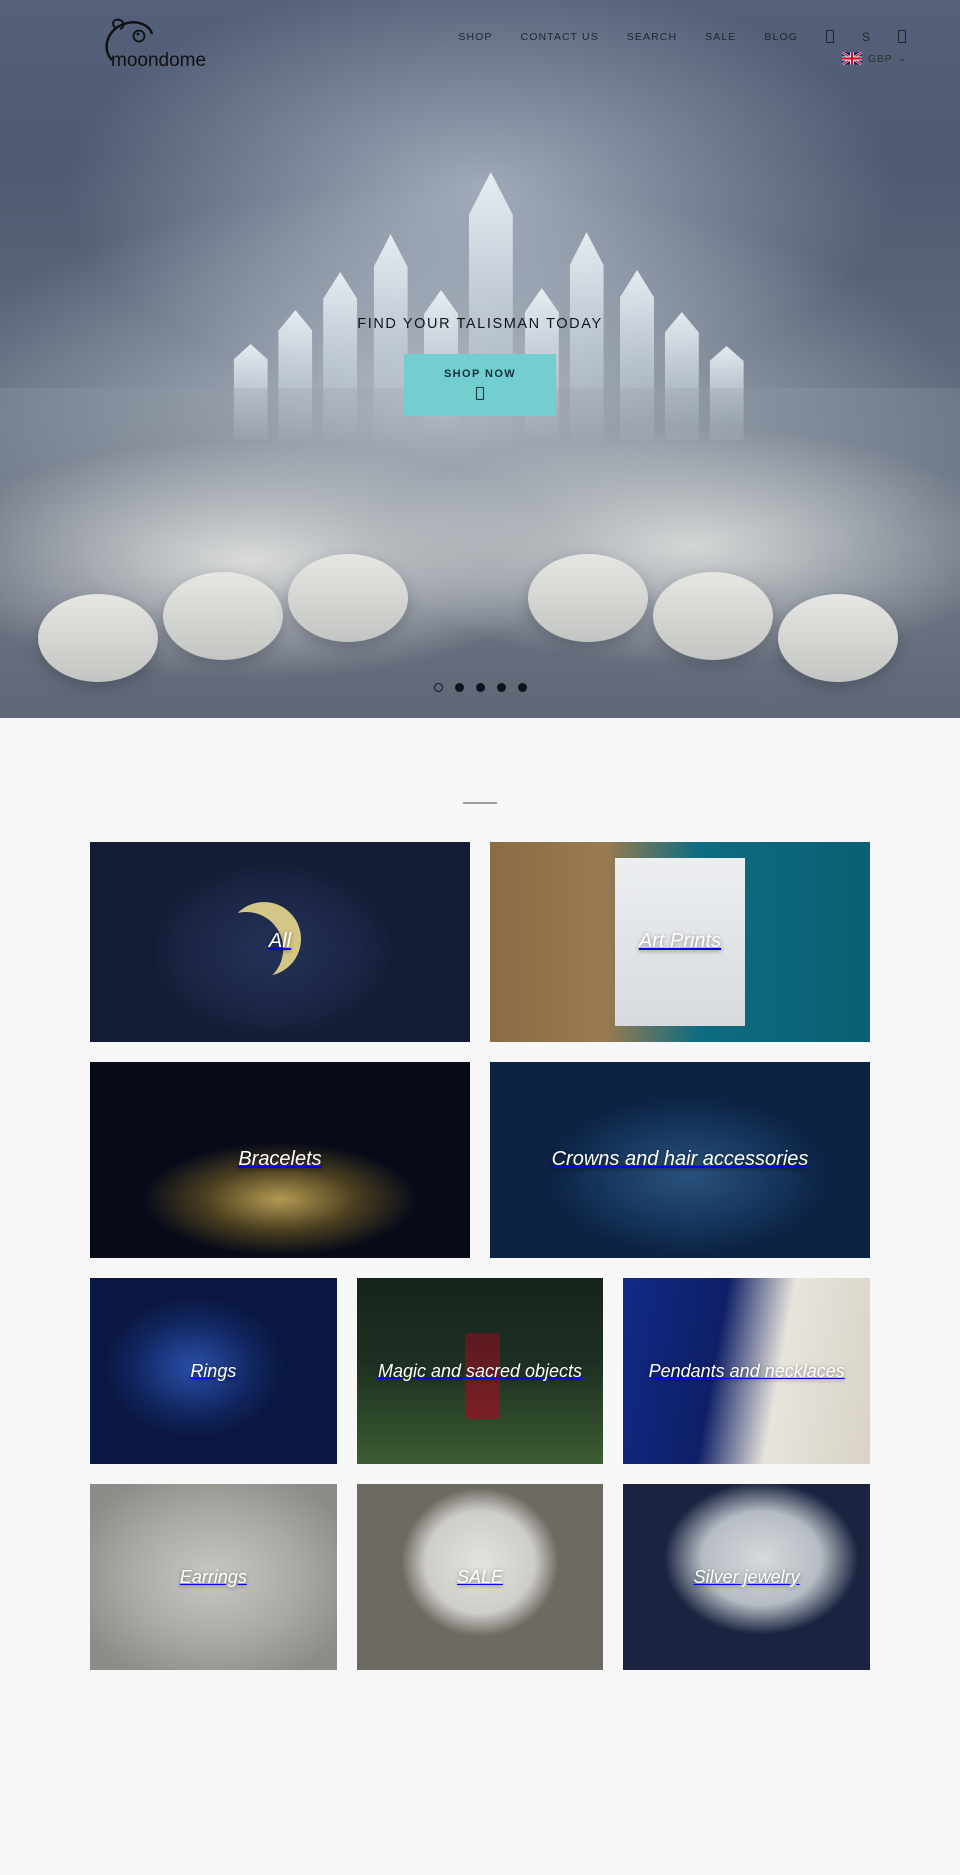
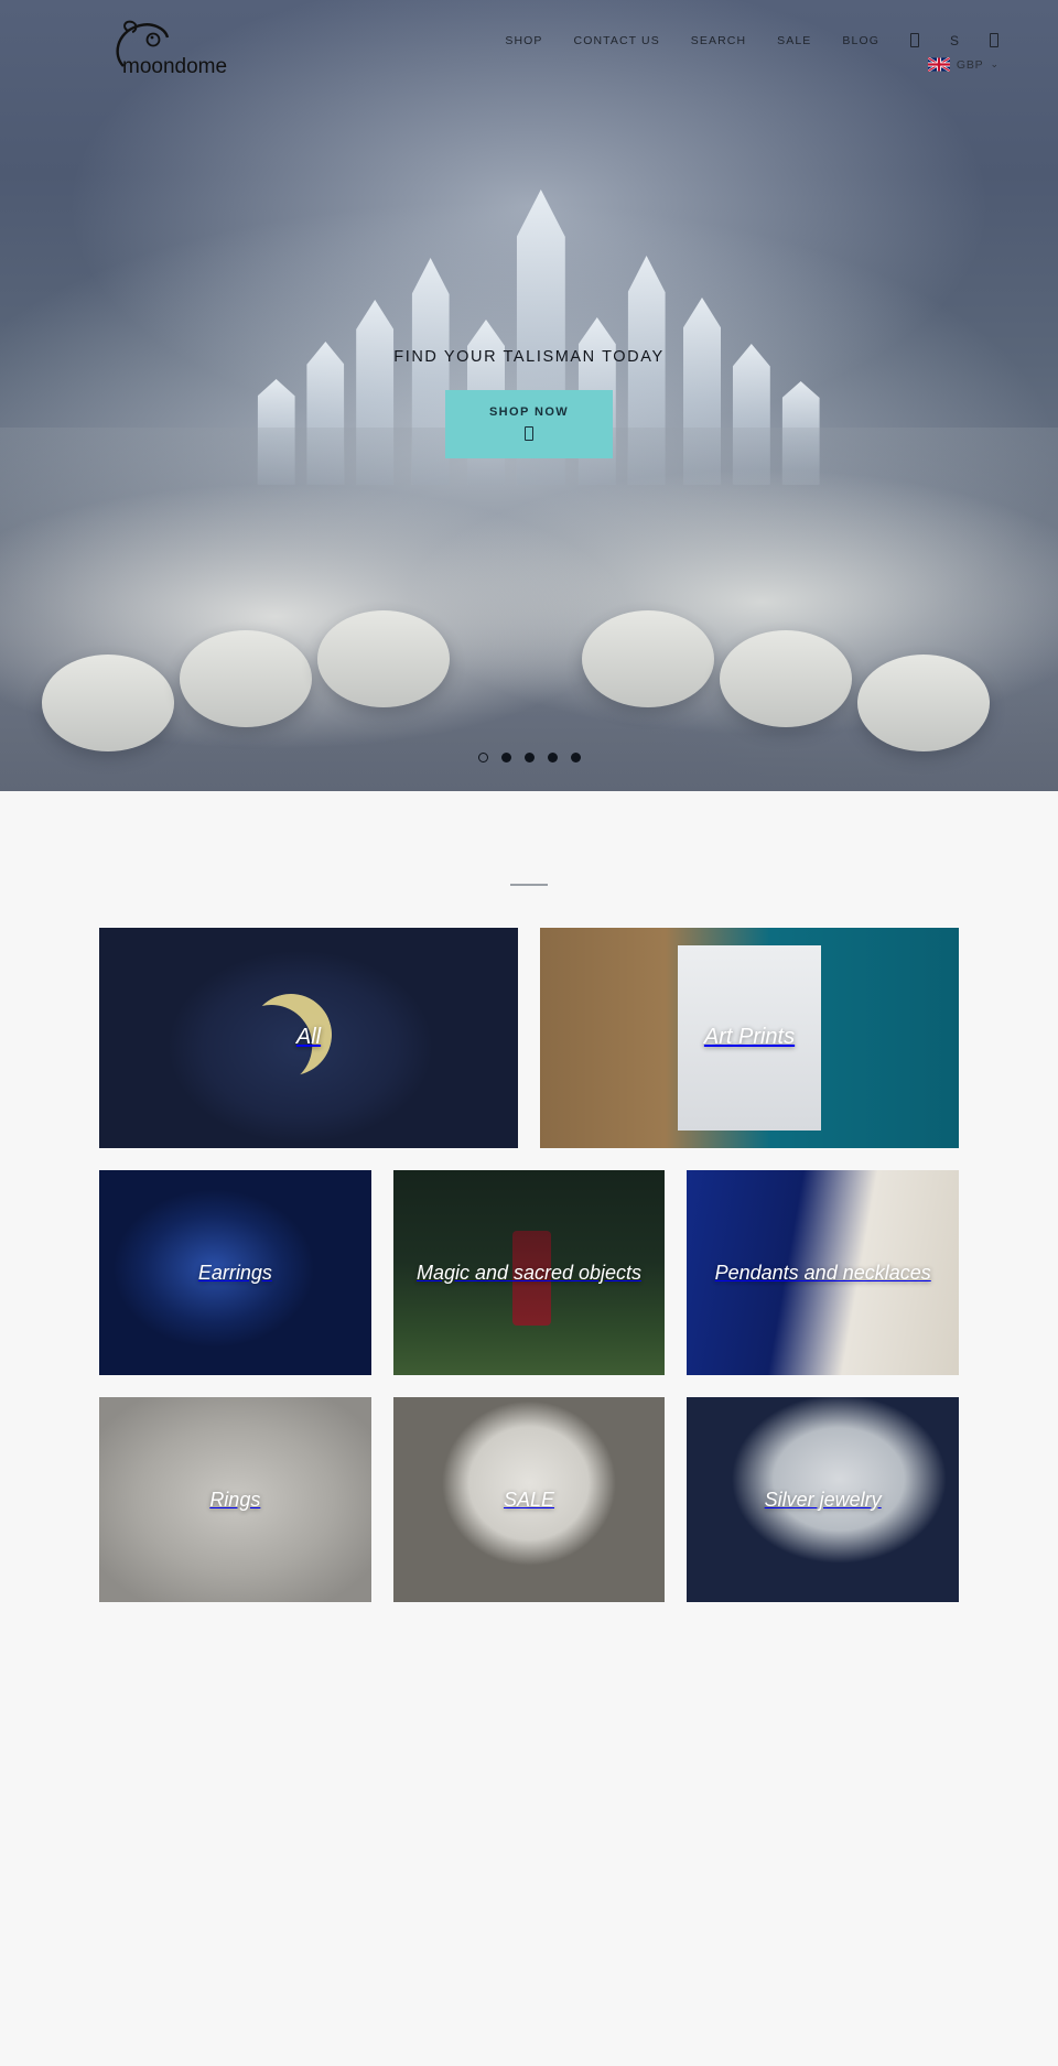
  moondome
  SHOP
  CONTACT US
  SEARCH
  SALE
  BLOG
  S
  GBP
  ⌄
  FIND YOUR TALISMAN TODAY
  SHOP NOW
  All
  Art Prints
- Bracelets
- Crowns and hair accessories
- Rings
+ Earrings
  Magic and sacred objects
  Pendants and necklaces
- Earrings
+ Rings
  SALE
  Silver jewelry
